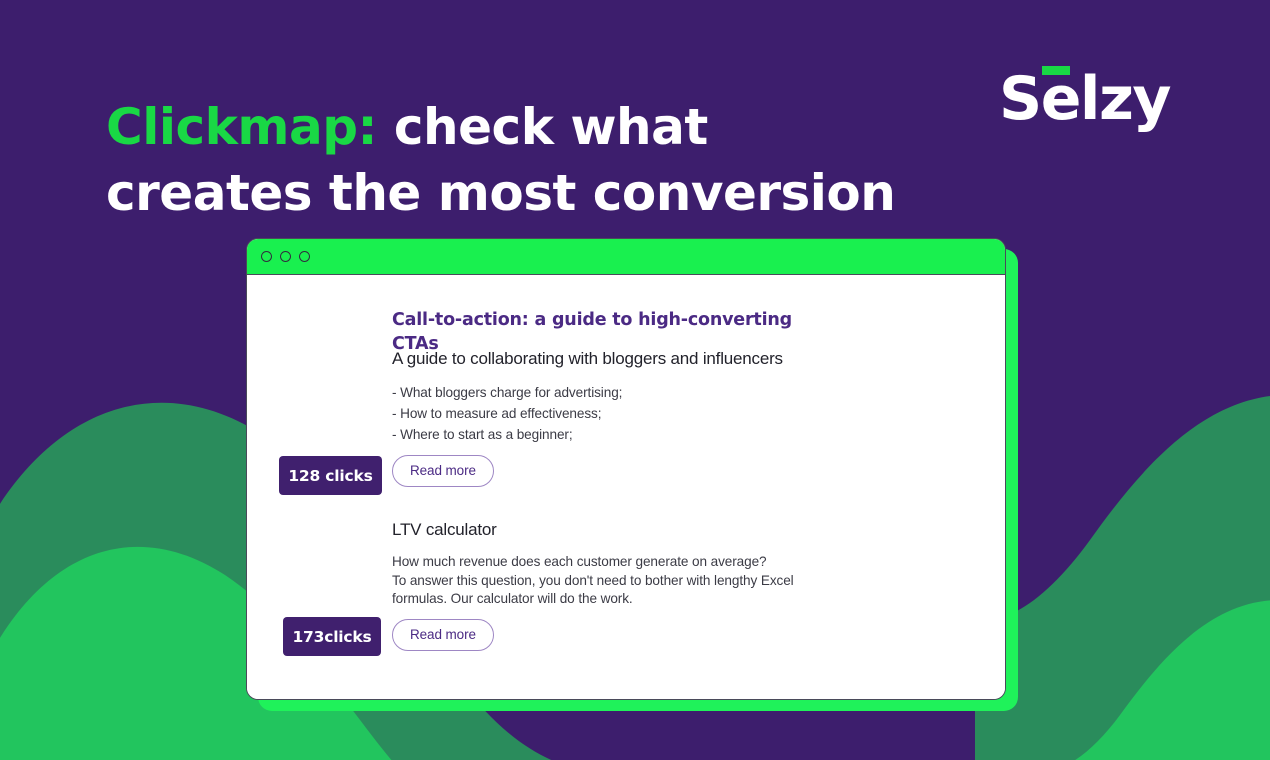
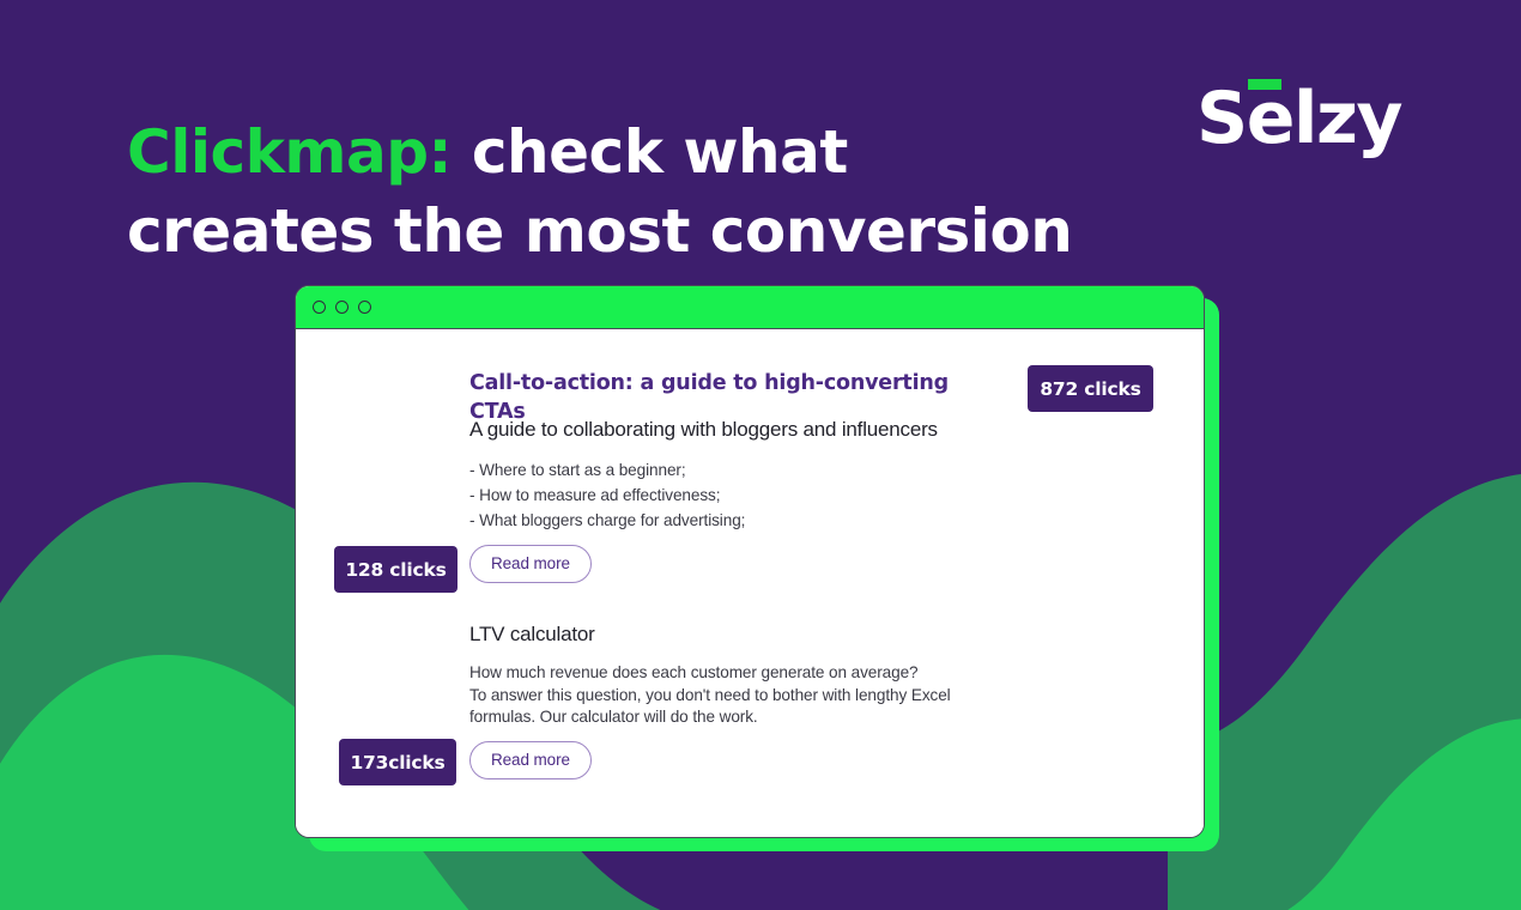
  Clickmap: check what creates the most conversion
  Selzy
  Call-to-action: a guide to high-converting CTAs
  A guide to collaborating with bloggers and influencers
- - What bloggers charge for advertising;
+ - Where to start as a beginner;
  - How to measure ad effectiveness;
- - Where to start as a beginner;
+ - What bloggers charge for advertising;
  Read more
  LTV calculator
  How much revenue does each customer generate on average?
  To answer this question, you don't need to bother with lengthy Excel
  formulas. Our calculator will do the work.
  Read more
+ 872 clicks
  128 clicks
  173clicks
